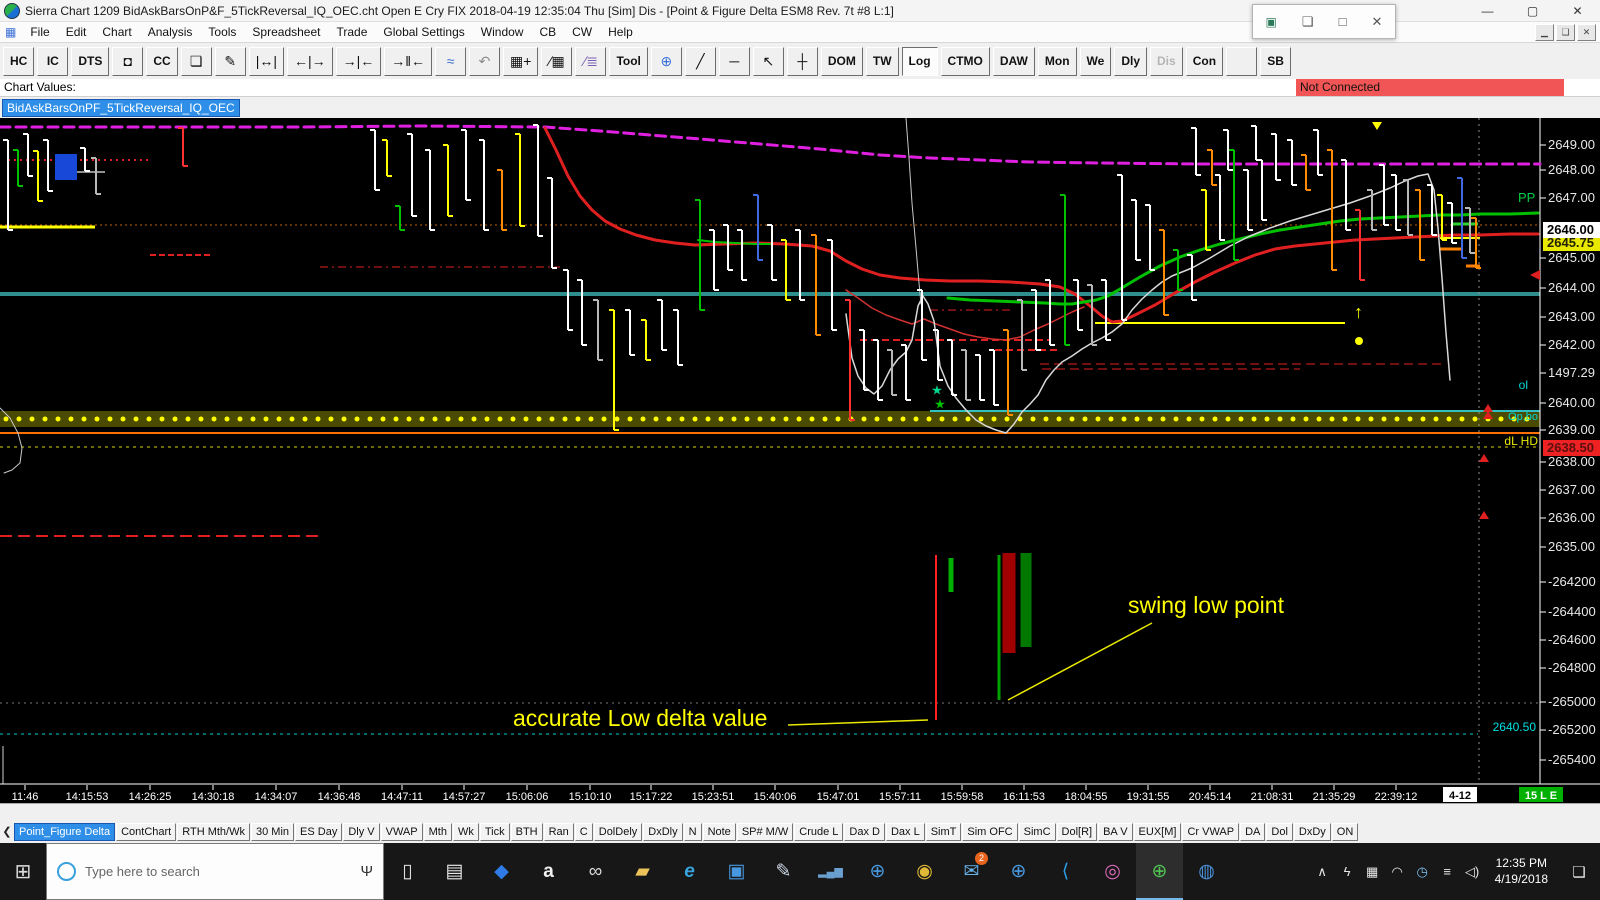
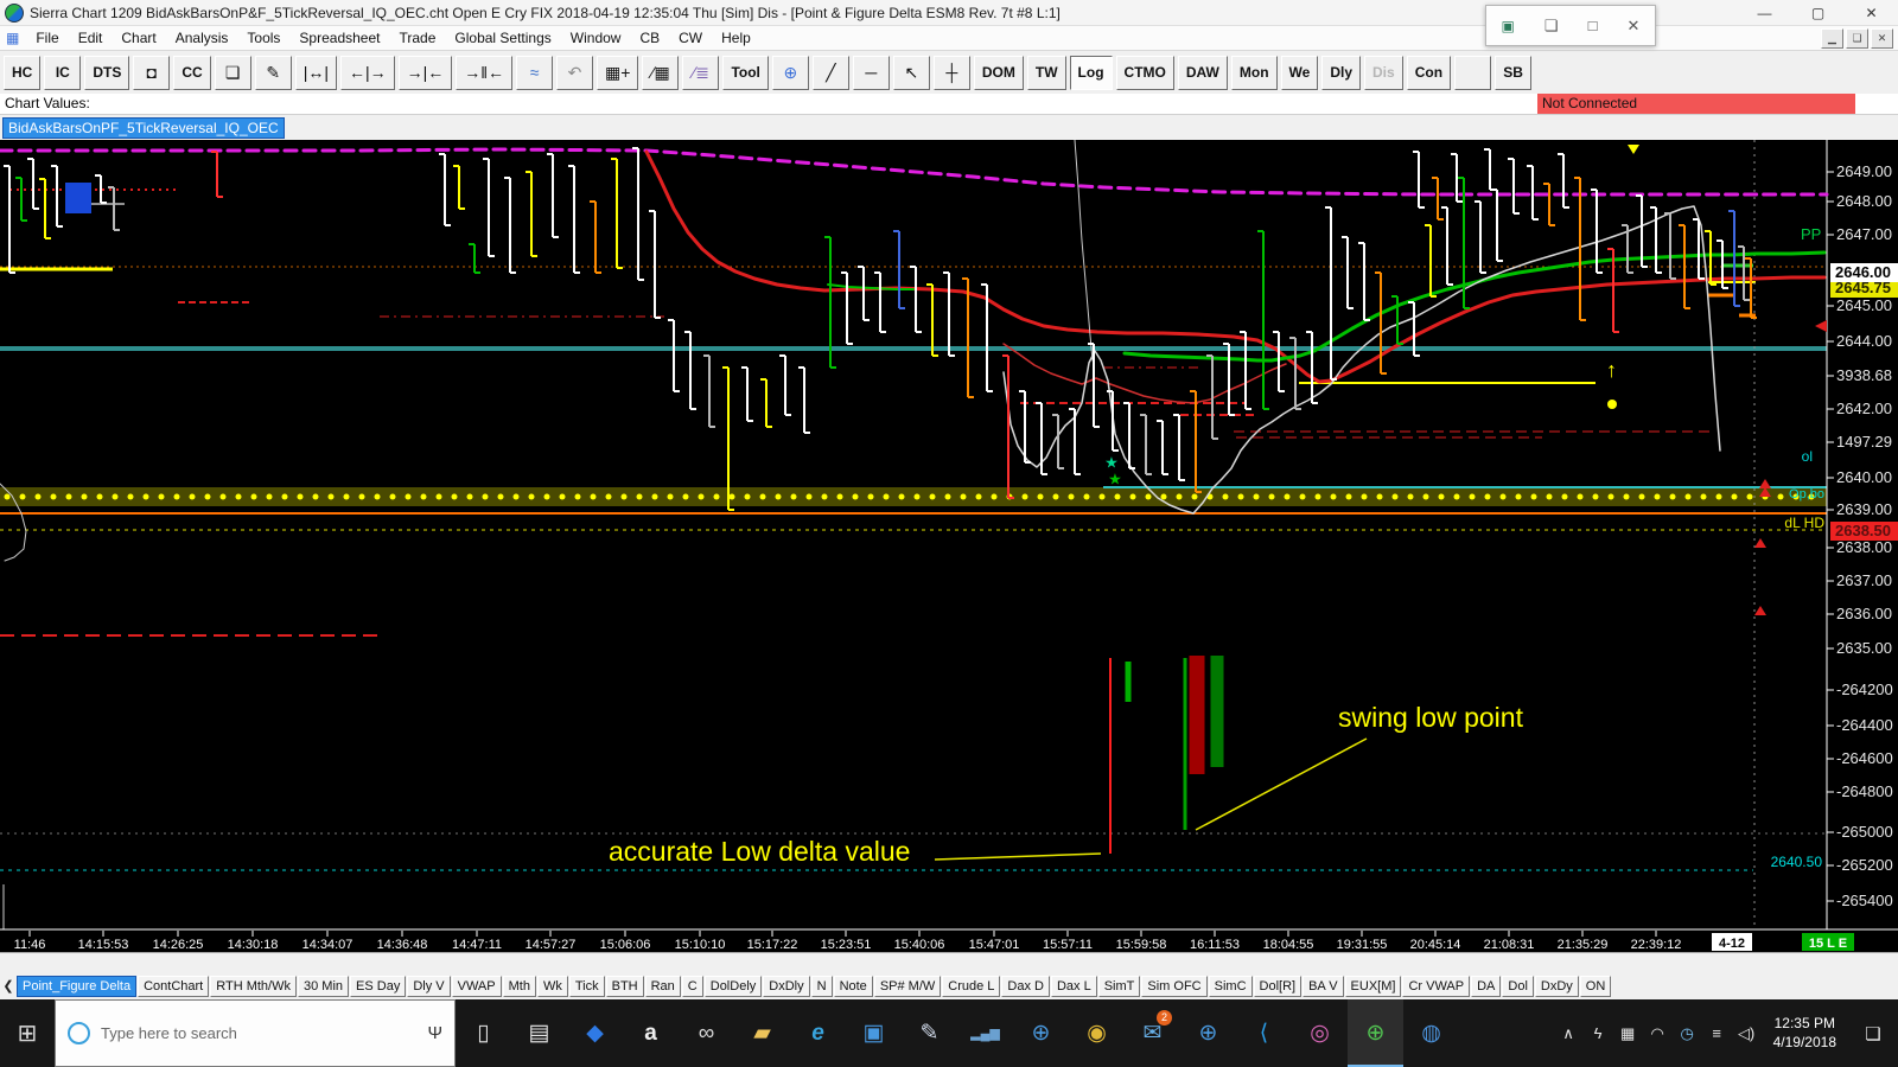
  Sierra Chart 1209 BidAskBarsOnP&F_5TickReversal_IQ_OEC.cht Open E Cry FIX 2018-04-19 12:35:04 Thu [Sim] Dis - [Point & Figure Delta ESM8 Rev. 7t #8 L:1]
  —
  ▢
  ✕
  ▣
  ❏
  □
  ✕
  ▦
  File Edit Chart Analysis Tools Spreadsheet Trade Global Settings Window CB CW Help
  ▁
  ❏
  ✕
  HC
  IC
  DTS
  ◘
  CC
  ❏
  ✎
  |↔|
  ←|→
  →|←
  →‖←
  ≈
  ↶
  ▦+
  ∕▦
  ∕≣
  Tool
  ⊕
  ╱
  ─
  ↖
  ┼
  DOM
  TW
  Log
  CTMO
  DAW
  Mon
  We
  Dly
  Dis
  Con
  SB
  Chart Values:
  Not Connected
  BidAskBarsOnPF_5TickReversal_IQ_OEC
  ★
  ★
  ↑
  swing low point
  accurate Low delta value
  2649.00
  2648.00
  2647.00
  2645.00
  2644.00
- 2643.00
+ 3938.68
  2642.00
  1497.29
  2640.00
  2639.00
  2638.00
  2637.00
  2636.00
  2635.00
  -264200
  -264400
  -264600
  -264800
  -265000
  -265200
  -265400
  2645.75
  2646.00
  2638.50
  PP
  ol
  Op,bo
  dL HD
  2640.50
  11:46
  14:15:53
  14:26:25
  14:30:18
  14:34:07
  14:36:48
  14:47:11
  14:57:27
  15:06:06
  15:10:10
  15:17:22
  15:23:51
  15:40:06
  15:47:01
  15:57:11
  15:59:58
  16:11:53
  18:04:55
  19:31:55
  20:45:14
  21:08:31
  21:35:29
  22:39:12
  4-12
  15 L E
  ❮
  Point_Figure Delta
  ContChart
  RTH Mth/Wk
  30 Min
  ES Day
  Dly V
  VWAP
  Mth
  Wk
  Tick
  BTH
  Ran
  C
  DolDely
  DxDly
  N
  Note
  SP# M/W
  Crude L
  Dax D
  Dax L
  SimT
  Sim OFC
  SimC
  Dol[R]
  BA V
  EUX[M]
  Cr VWAP
  DA
  Dol
  DxDy
  ON
  ⊞
  Type here to search
  Ψ
  ▯
  ▤
  ◆
  a
  ∞
  ▰
  e
  ▣
  ✎
  ▂▄▆
  ⊕
  ◉
  ✉
  2
  ⊕
  ⟨
  ◎
  ⊕
  ◍
  ∧
  ϟ
  ▦
  ◠
  ◷
  ≡
  ◁)
  12:35 PM
  4/19/2018
  ❏
